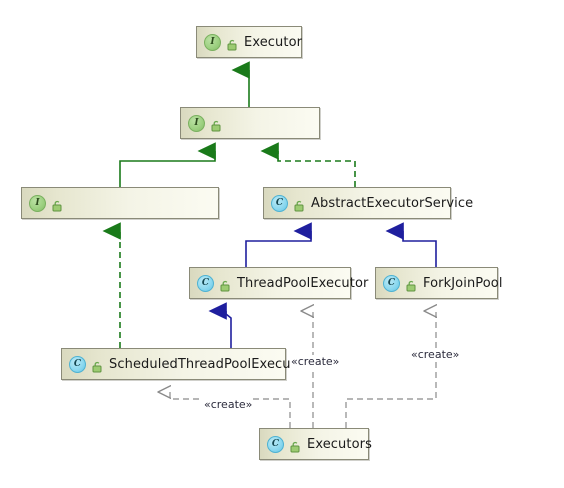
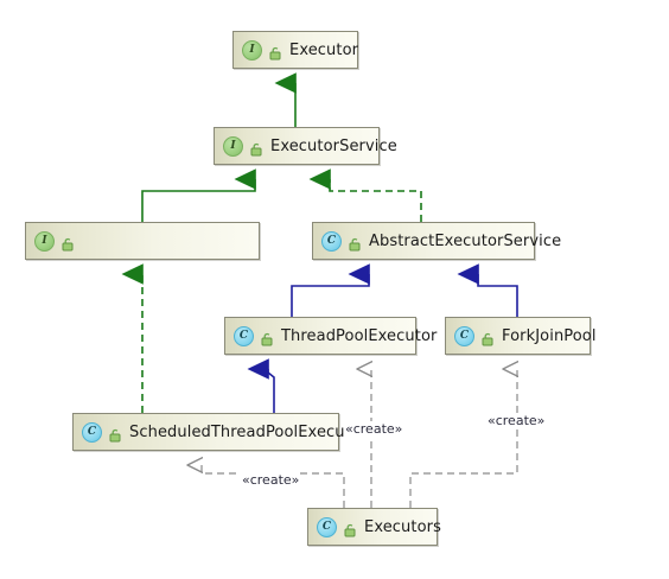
  I
  Executor
  I
+ ExecutorService
  I
  C
  AbstractExecutorService
  C
  ThreadPoolExecutor
  C
  ForkJoinPool
  C
  ScheduledThreadPoolExecu
  C
  Executors
  «create»
  «create»
  «create»
